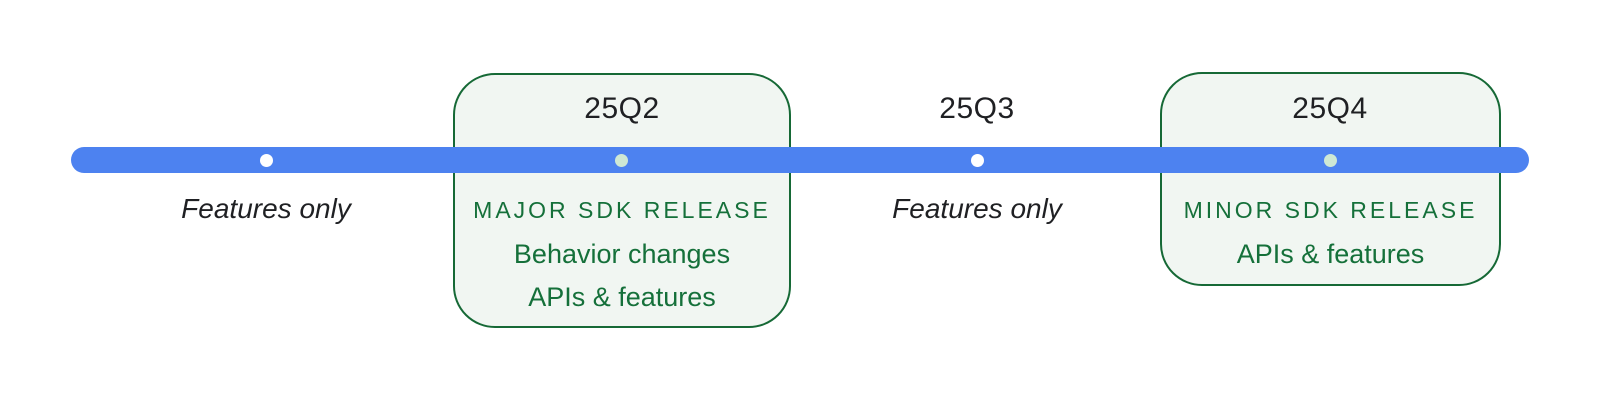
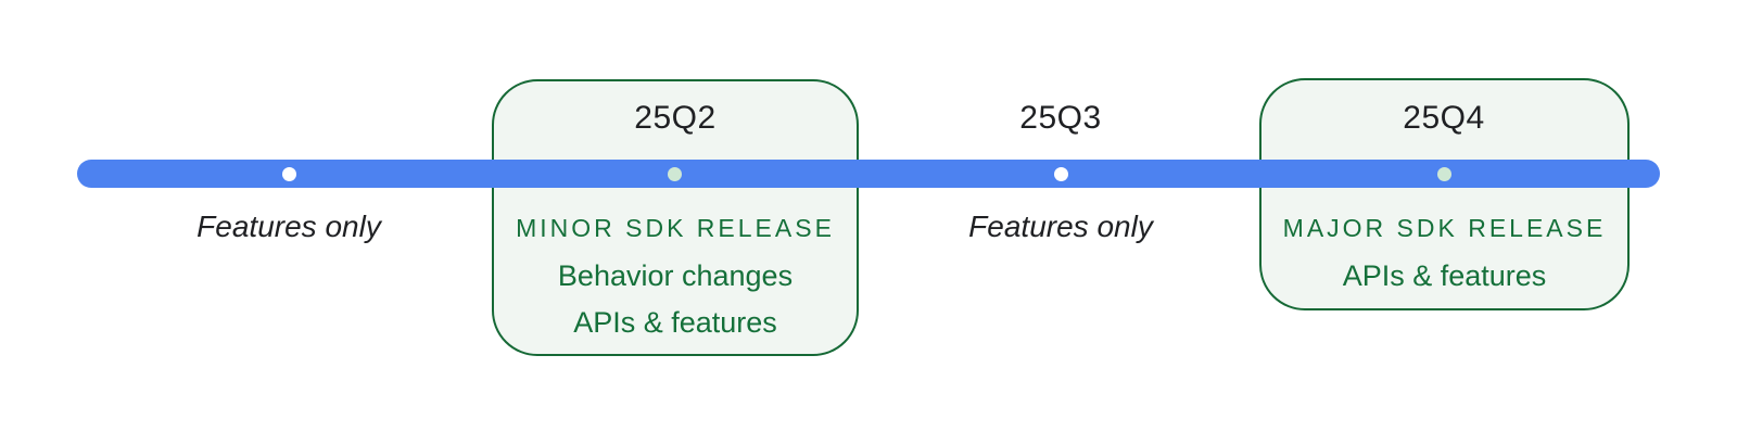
  25Q2
  25Q3
  25Q4
  Features only
  Features only
- MAJOR SDK RELEASE
+ MINOR SDK RELEASE
  Behavior changes
  APIs & features
- MINOR SDK RELEASE
+ MAJOR SDK RELEASE
  APIs & features
